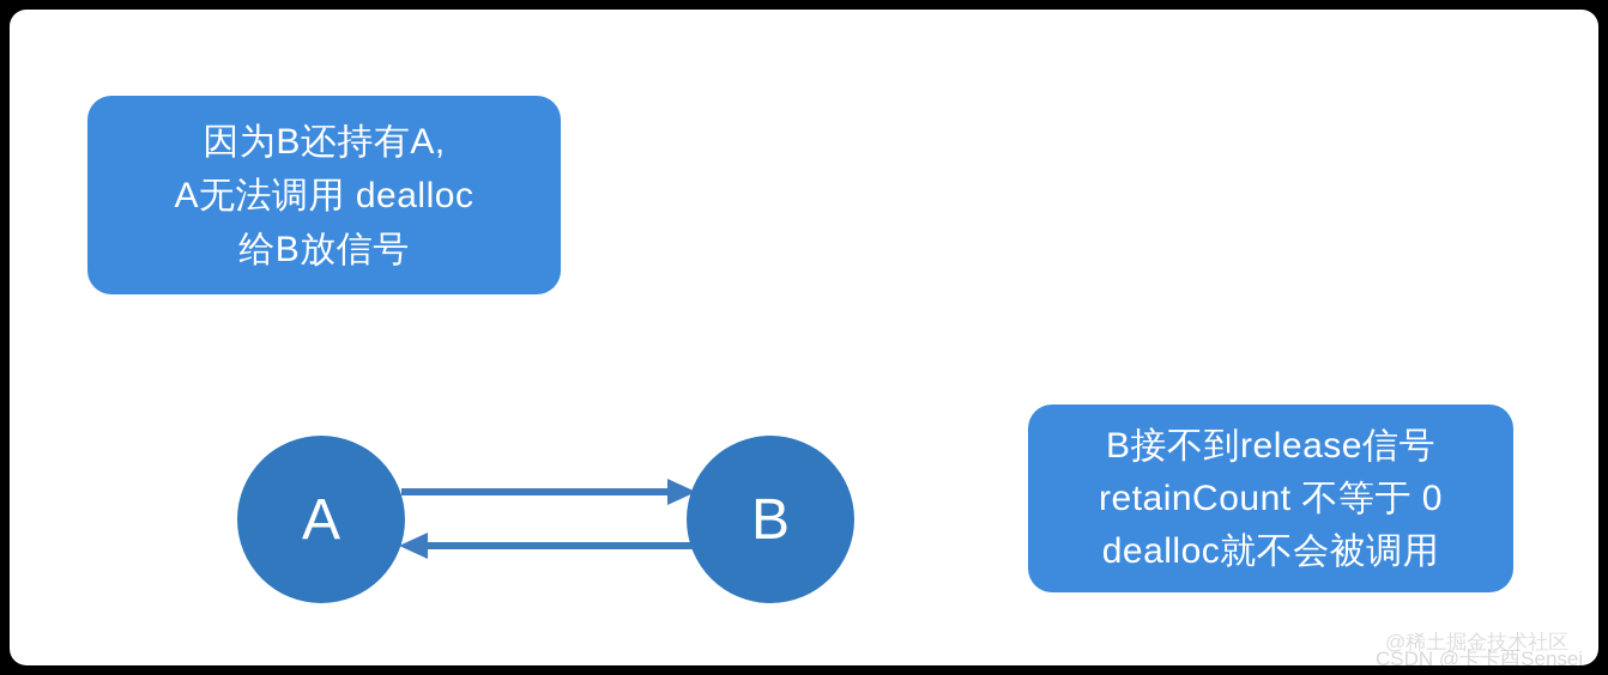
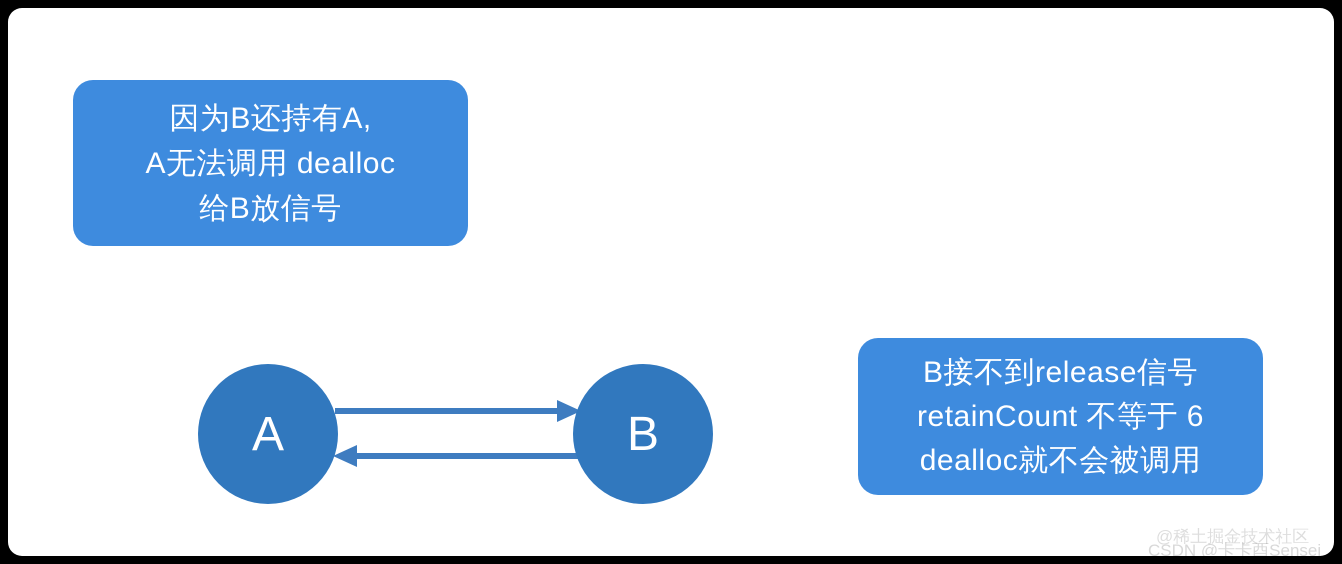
  因为B还持有A,
  A无法调用 dealloc
  给B放信号
  B接不到release信号
- retainCount 不等于 0
+ retainCount 不等于 6
  dealloc就不会被调用
  A
  B
  @稀土掘金技术社区
  CSDN @卡卡酉Sensei
